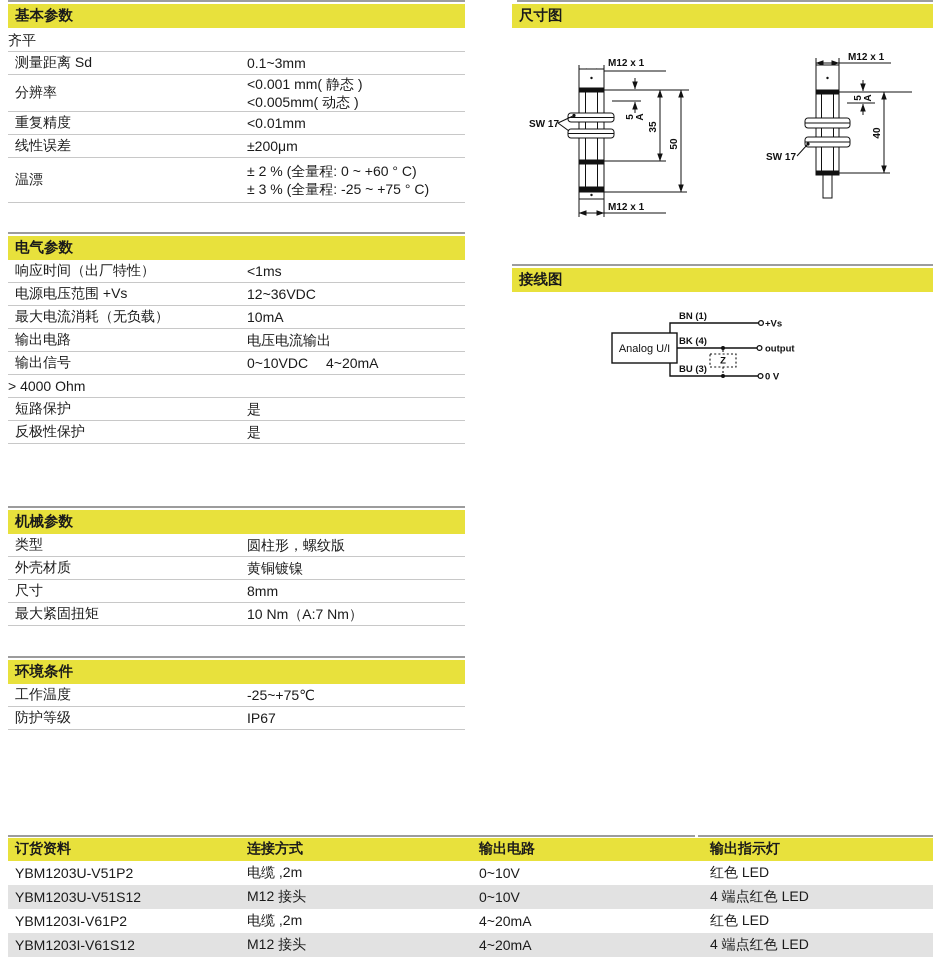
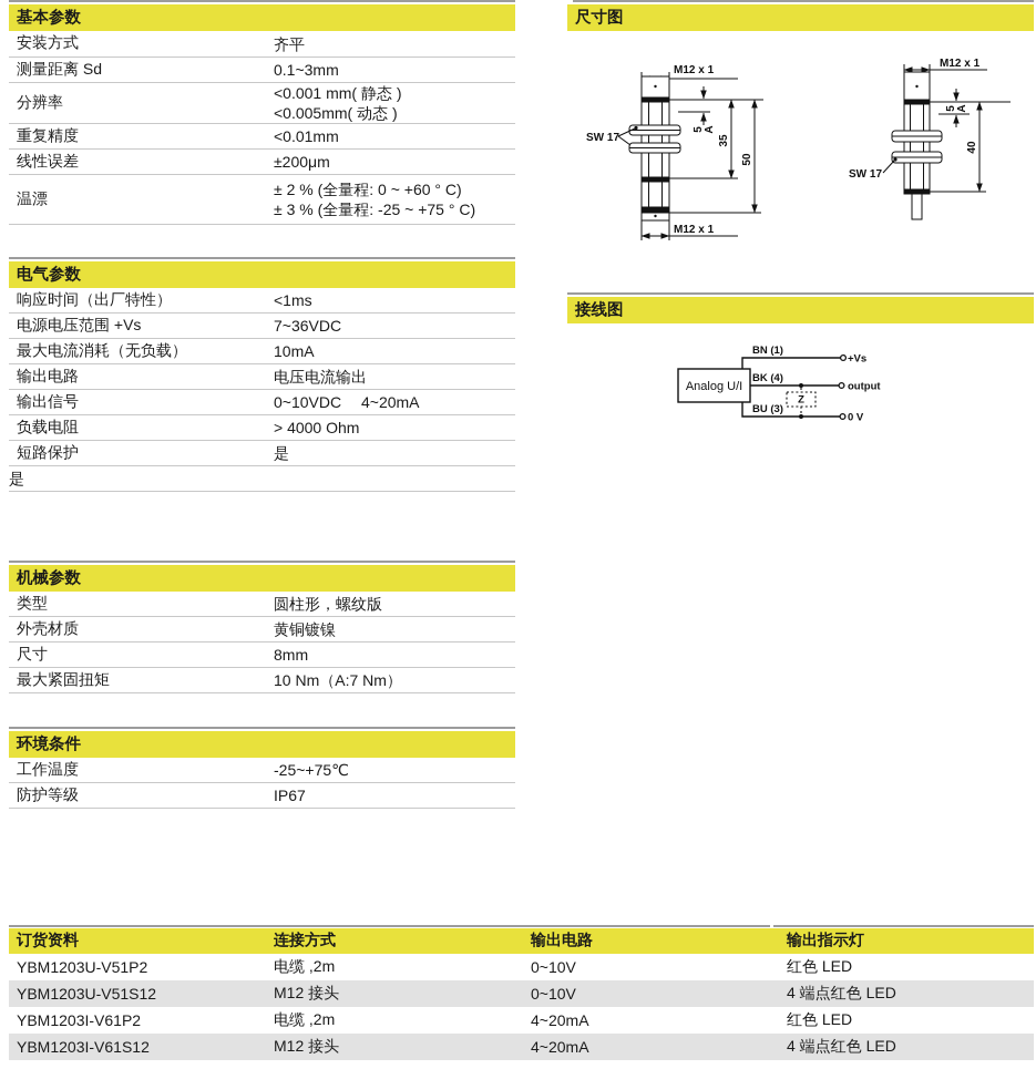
  基本参数
+ 安装方式
  齐平
  测量距离 Sd
  0.1~3mm
  分辨率
  <0.001 mm( 静态 )
  <0.005mm( 动态 )
  重复精度
  <0.01mm
  线性误差
  ±200μm
  温漂
  ± 2 % (全量程: 0 ~ +60 ° C)
  ± 3 % (全量程: -25 ~ +75 ° C)
  电气参数
  响应时间（出厂特性）
  <1ms
  电源电压范围 +Vs
- 12~36VDC
+ 7~36VDC
  最大电流消耗（无负载）
  10mA
  输出电路
  电压电流输出
  输出信号
  0~10VDC 4~20mA
+ 负载电阻
  > 4000 Ohm
  短路保护
  是
- 反极性保护
  是
  机械参数
  类型
  圆柱形，螺纹版
  外壳材质
  黄铜镀镍
  尺寸
  8mm
  最大紧固扭矩
  10 Nm（A:7 Nm）
  环境条件
  工作温度
  -25~+75℃
  防护等级
  IP67
  尺寸图
  M12 x 1
  SW 17
  M12 x 1
  M12 x 1
  SW 17
  接线图
  Analog U/I
  BN (1)
  +Vs
  BK (4)
  output
  BU (3)
  0 V
  Z
  订货资料
  连接方式
  输出电路
  输出指示灯
  YBM1203U-V51P2
  电缆 ,2m
  0~10V
  红色 LED
  YBM1203U-V51S12
  M12 接头
  0~10V
  4 端点红色 LED
  YBM1203I-V61P2
  电缆 ,2m
  4~20mA
  红色 LED
  YBM1203I-V61S12
  M12 接头
  4~20mA
  4 端点红色 LED
